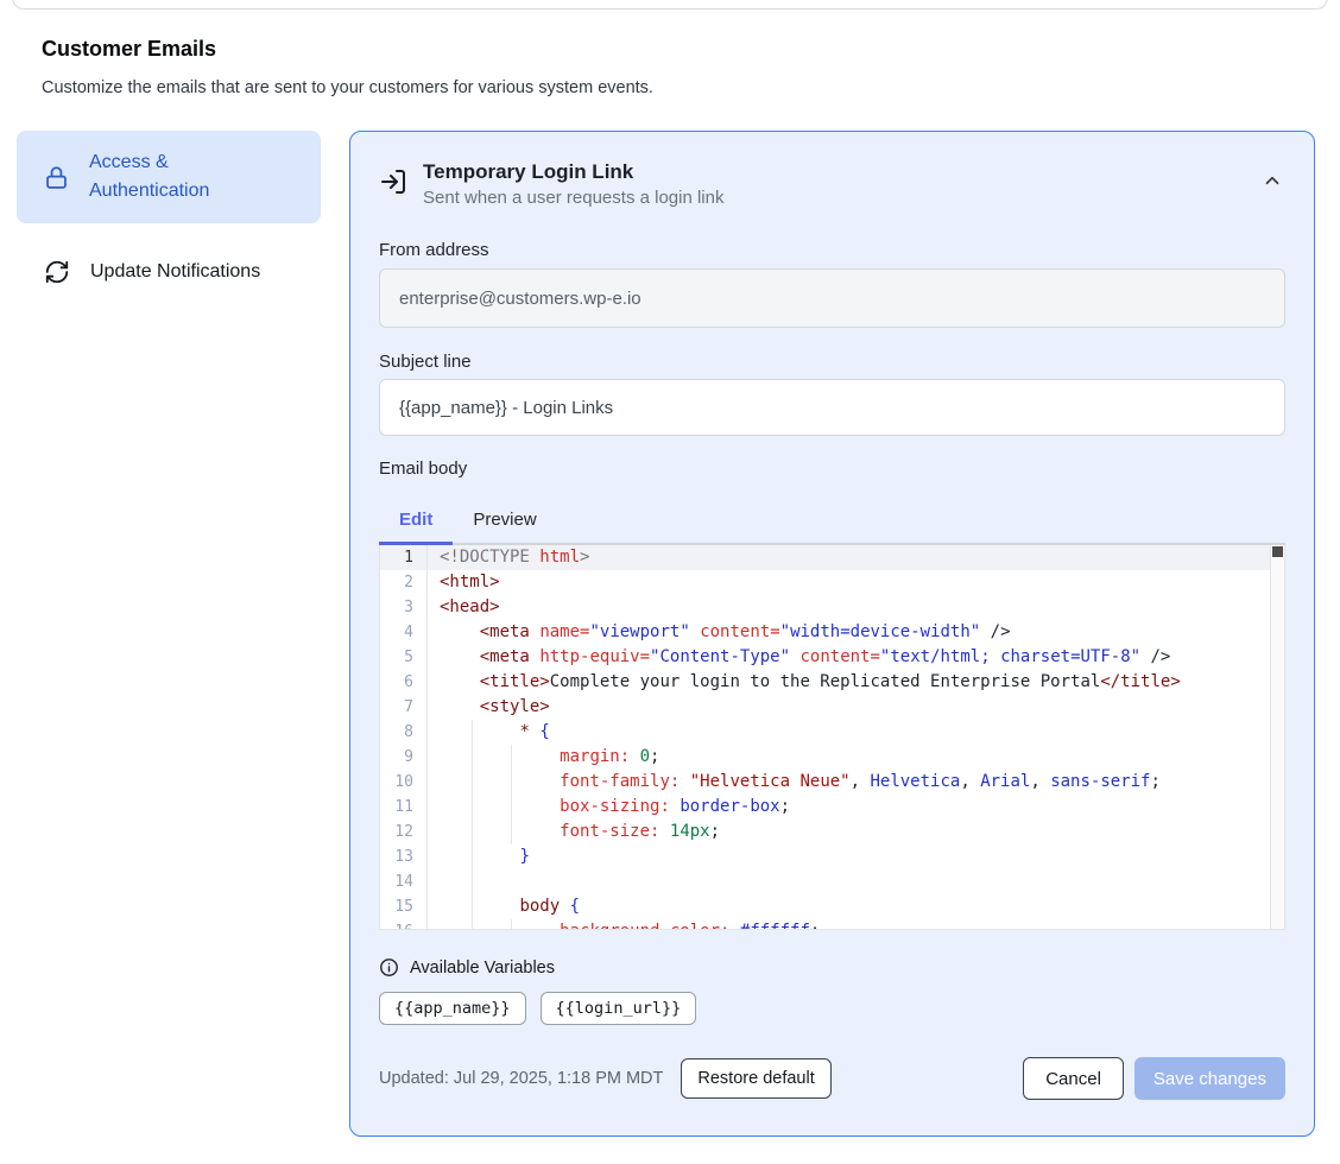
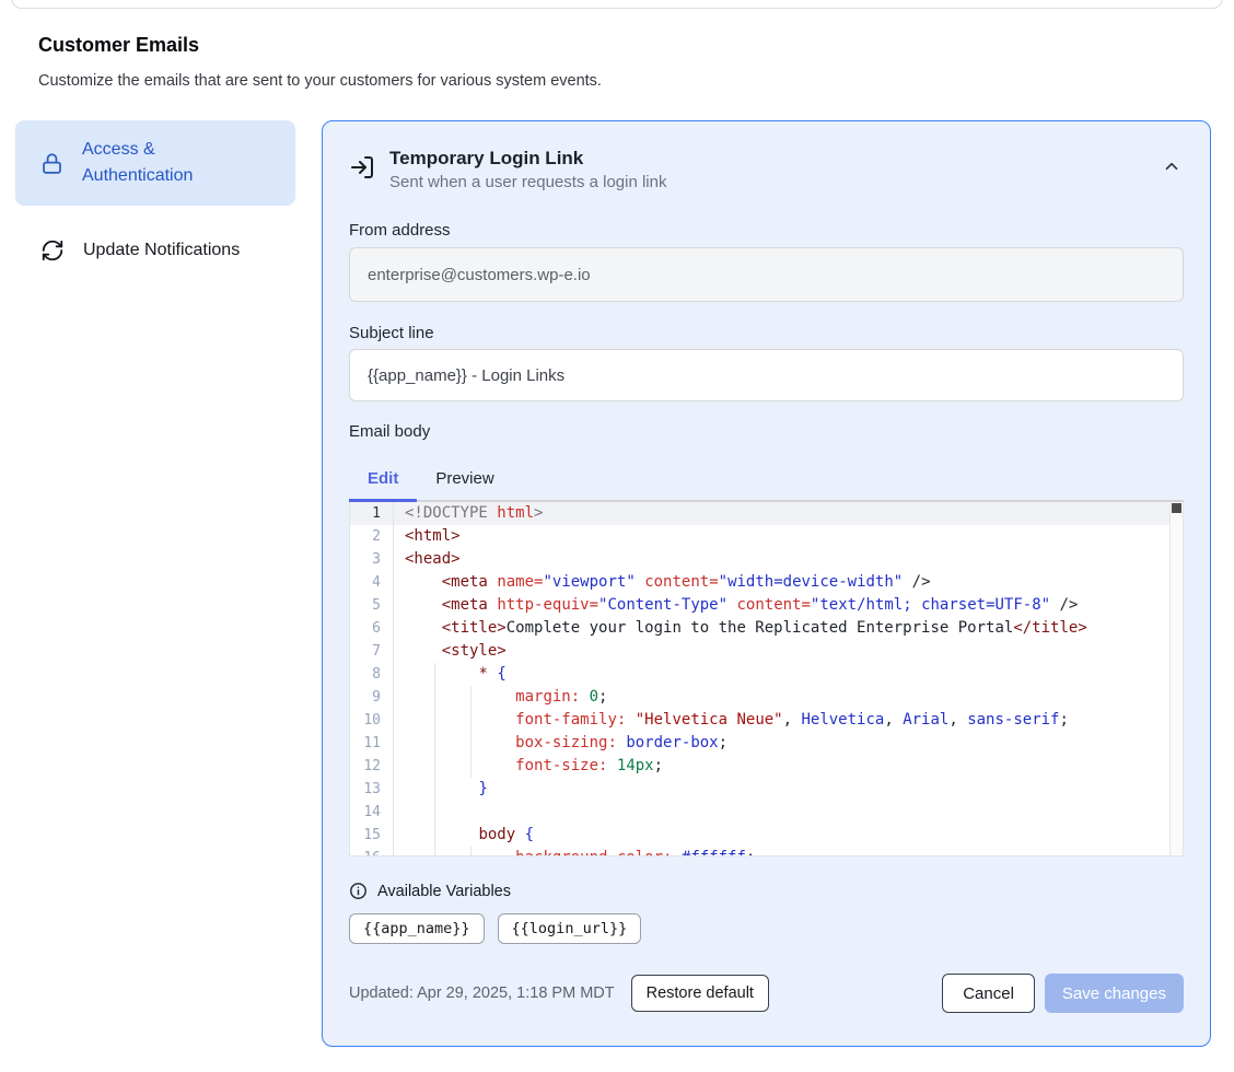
  Customer Emails
  Customize the emails that are sent to your customers for various system events.
  Access & Authentication
  Update Notifications
  Temporary Login Link
  Sent when a user requests a login link
  From address
  enterprise@customers.wp-e.io
  Subject line
  {{app_name}} - Login Links
  Email body
  Edit
  Preview
  1
  <!DOCTYPE html>
  2
  <html>
  3
  <head>
  4
  <meta name="viewport" content="width=device-width" />
  5
  <meta http-equiv="Content-Type" content="text/html; charset=UTF-8" />
  6
  <title>Complete your login to the Replicated Enterprise Portal</title>
  7
  <style>
  8
  * {
  9
  margin: 0;
  10
  font-family: "Helvetica Neue", Helvetica, Arial, sans-serif;
  11
  box-sizing: border-box;
  12
  font-size: 14px;
  13
  }
  14
  15
  body {
  Available Variables
  {{app_name}}
  {{login_url}}
- Updated: Jul 29, 2025, 1:18 PM MDT
+ Updated: Apr 29, 2025, 1:18 PM MDT
  Restore default
  Cancel
  Save changes
